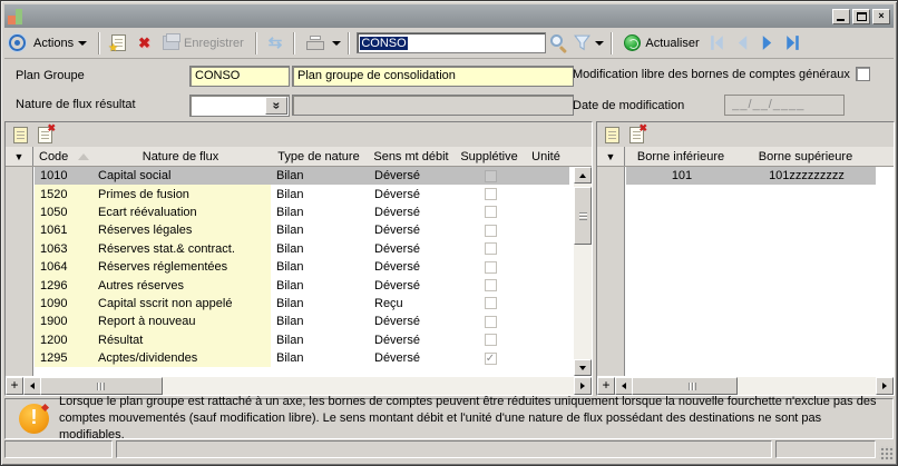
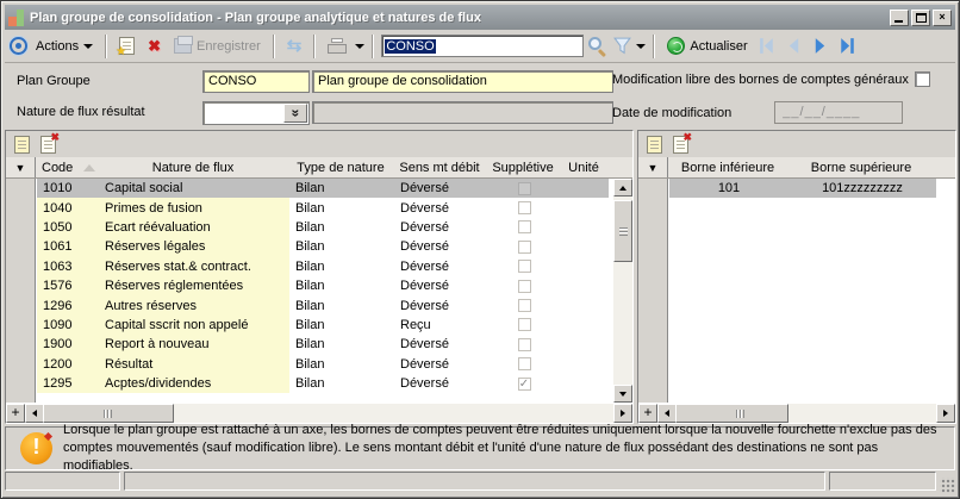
+ Plan groupe de consolidation - Plan groupe analytique et natures de flux
  ×
  Actions
  ★
  ✖
  Enregistrer
  ⇆
  CONSO
  Actualiser
  Plan Groupe
  CONSO
  Plan groupe de consolidation
  Modification libre des bornes de comptes généraux
  Nature de flux résultat
  Date de modification
  __/__/____
  ✖
  ▼
  Code
  Nature de flux
  Type de nature
  Sens mt débit
  Supplétive
  Unité
  1010
  Capital social
  Bilan
  Déversé
- 1520
+ 1040
  Primes de fusion
  Bilan
  Déversé
  1050
  Ecart réévaluation
  Bilan
  Déversé
  1061
  Réserves légales
  Bilan
  Déversé
  1063
  Réserves stat.& contract.
  Bilan
  Déversé
- 1064
+ 1576
  Réserves réglementées
  Bilan
  Déversé
  1296
  Autres réserves
  Bilan
  Déversé
  1090
  Capital sscrit non appelé
  Bilan
  Reçu
  1900
  Report à nouveau
  Bilan
  Déversé
  1200
  Résultat
  Bilan
  Déversé
  1295
  Acptes/dividendes
  Bilan
  Déversé
  ✓
  +
  ✖
  ▼
  Borne inférieure
  Borne supérieure
  101
  101zzzzzzzzz
  +
  Lorsque le plan groupe est rattaché à un axe, les bornes de comptes peuvent être réduites uniquement lorsque la nouvelle fourchette n'exclue pas des
  comptes mouvementés (sauf modification libre). Le sens montant débit et l'unité d'une nature de flux possédant des destinations ne sont pas modifiables.
